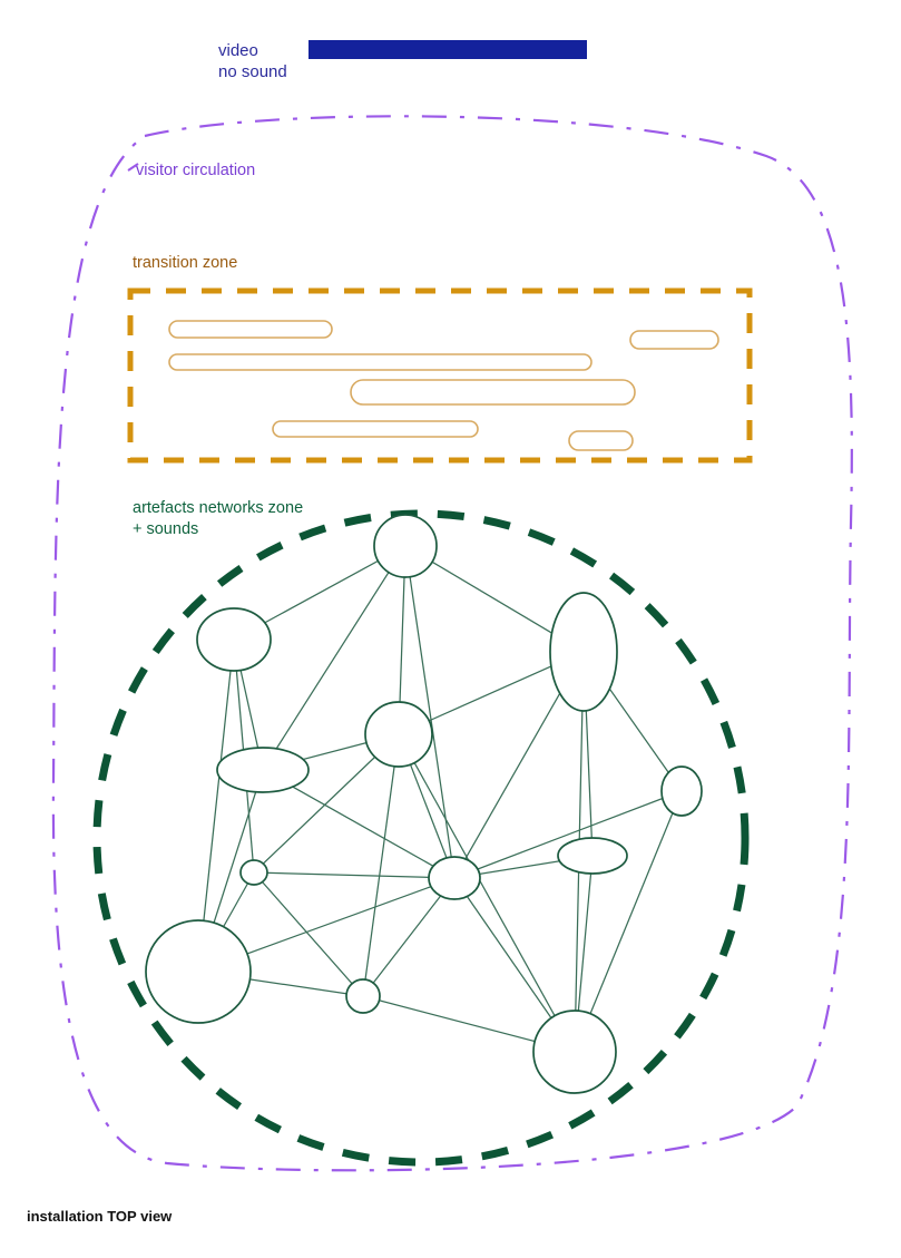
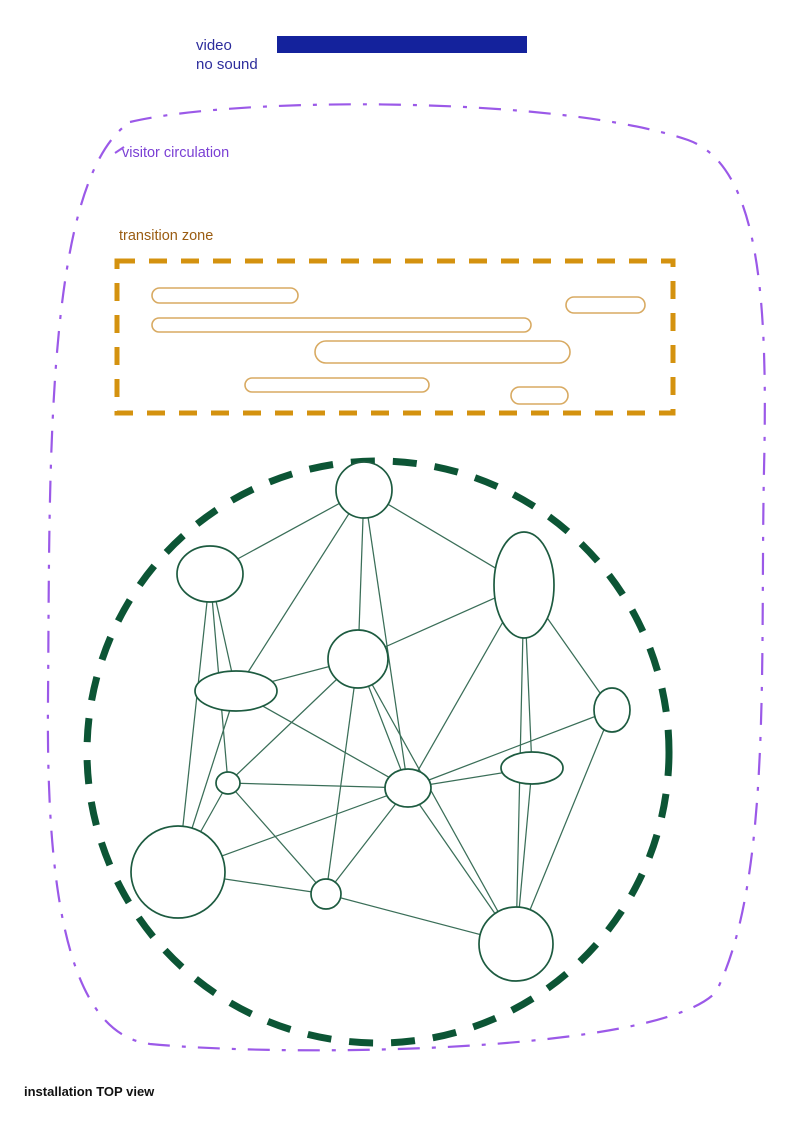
  video
  no sound
  visitor circulation
  transition zone
- artefacts networks zone
- + sounds
  installation TOP view
